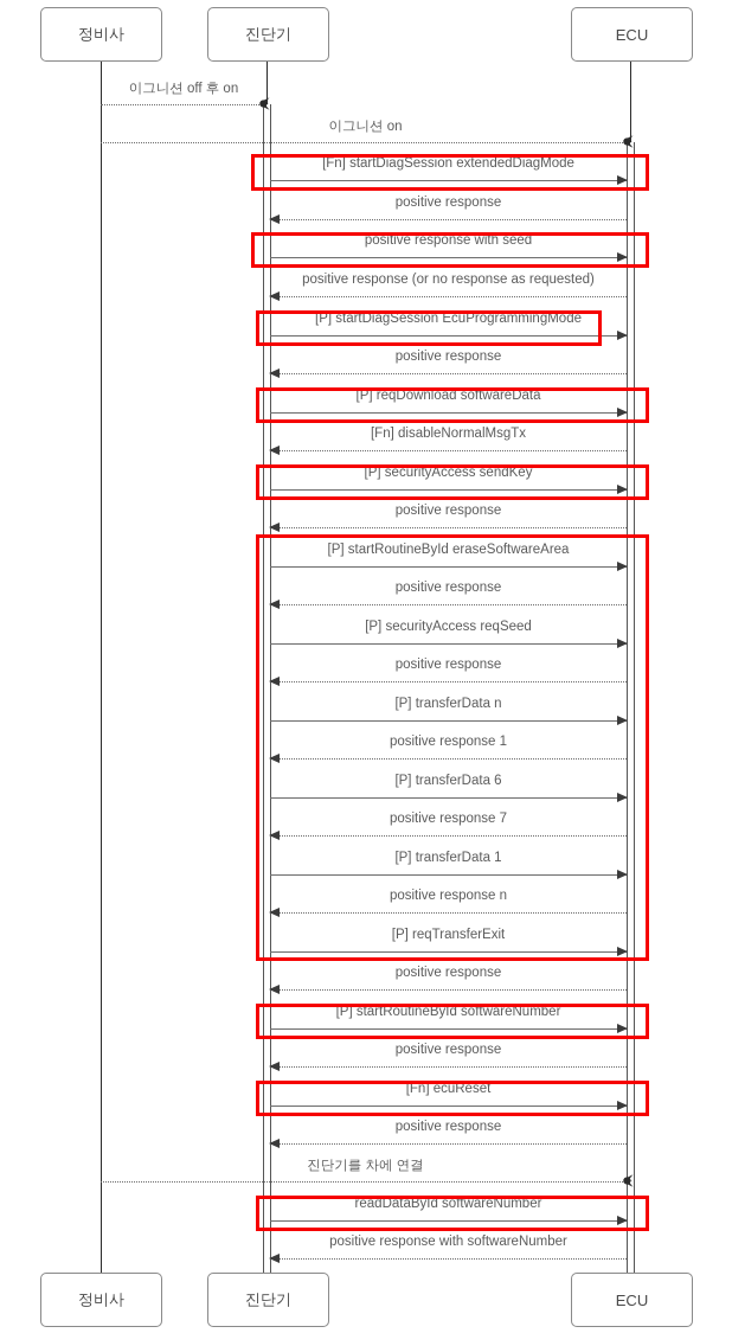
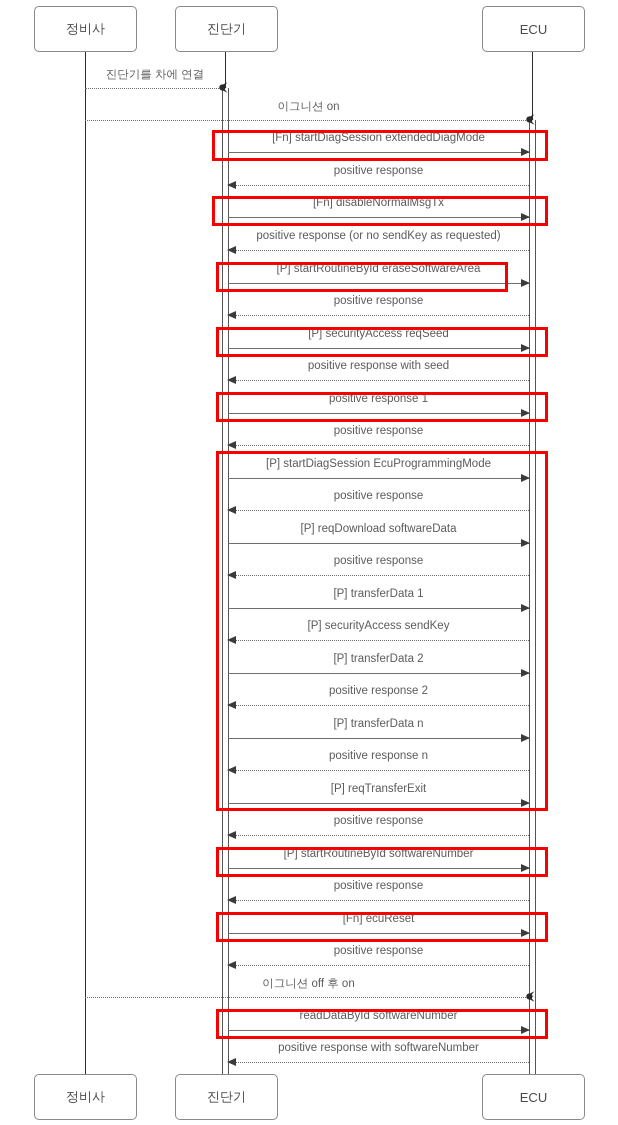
- 이그니션 off 후 on
+ 진단기를 차에 연결
  이그니션 on
  [Fn] startDiagSession extendedDiagMode
  positive response
- positive response with seed
+ [Fn] disableNormalMsgTx
- positive response (or no response as requested)
+ positive response (or no sendKey as requested)
- [P] startDiagSession EcuProgrammingMode
+ [P] startRoutineById eraseSoftwareArea
  positive response
- [P] reqDownload softwareData
+ [P] securityAccess reqSeed
- [Fn] disableNormalMsgTx
+ positive response with seed
- [P] securityAccess sendKey
+ positive response 1
  positive response
- [P] startRoutineById eraseSoftwareArea
+ [P] startDiagSession EcuProgrammingMode
  positive response
- [P] securityAccess reqSeed
+ [P] reqDownload softwareData
  positive response
- [P] transferData n
+ [P] transferData 1
- positive response 1
+ [P] securityAccess sendKey
- [P] transferData 6
+ [P] transferData 2
- positive response 7
+ positive response 2
- [P] transferData 1
+ [P] transferData n
  positive response n
  [P] reqTransferExit
  positive response
  [P] startRoutineById softwareNumber
  positive response
  [Fn] ecuReset
  positive response
- 진단기를 차에 연결
+ 이그니션 off 후 on
  readDataById softwareNumber
  positive response with softwareNumber
  정비사
  진단기
  ECU
  정비사
  진단기
  ECU
